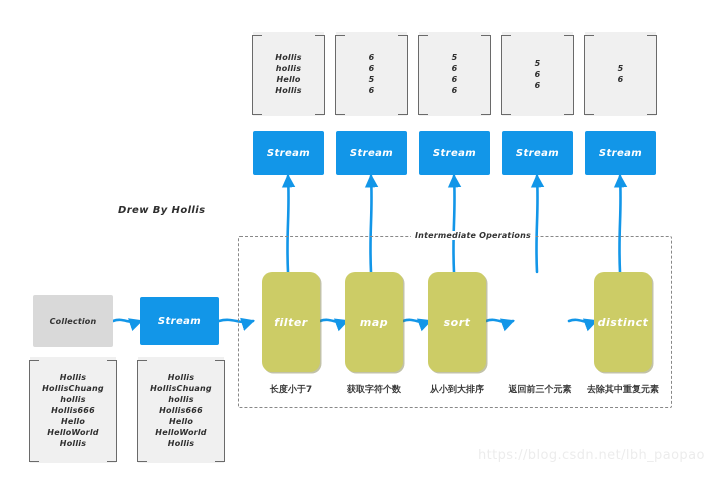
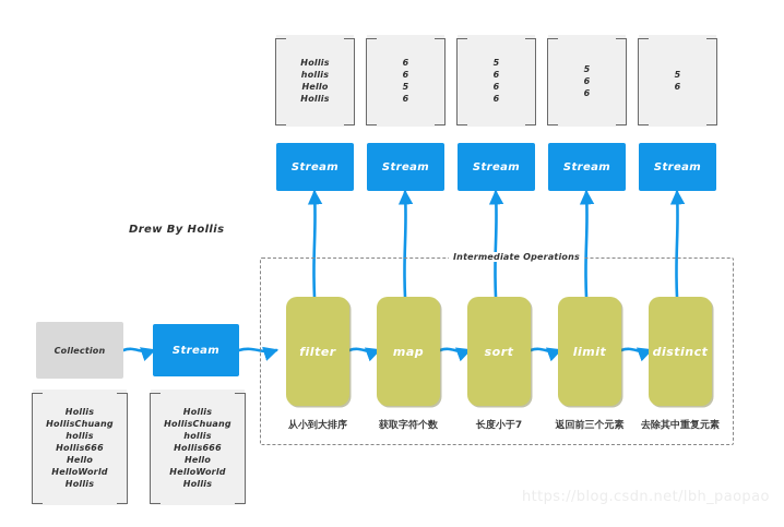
  Hollis
  hollis
  Hello
  Hollis
  6
  6
  5
  6
  5
  6
  6
  6
  5
  6
  6
  5
  6
  Stream
  Stream
  Stream
  Stream
  Stream
  Drew By Hollis
  Intermediate Operations
  Collection
  Stream
  filter
  map
  sort
+ limit
  distinct
- 长度小于7
+ 从小到大排序
  获取字符个数
- 从小到大排序
+ 长度小于7
  返回前三个元素
  去除其中重复元素
  Hollis
  HollisChuang
  hollis
  Hollis666
  Hello
  HelloWorld
  Hollis
  Hollis
  HollisChuang
  hollis
  Hollis666
  Hello
  HelloWorld
  Hollis
